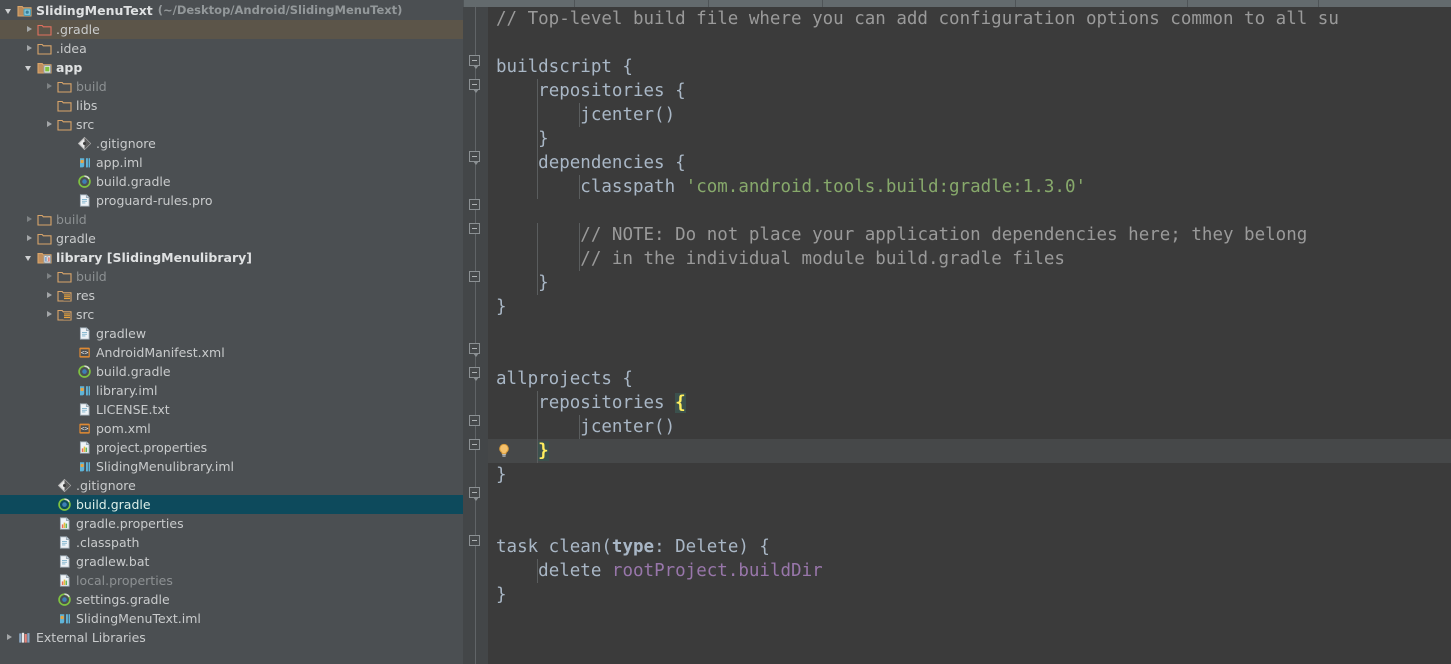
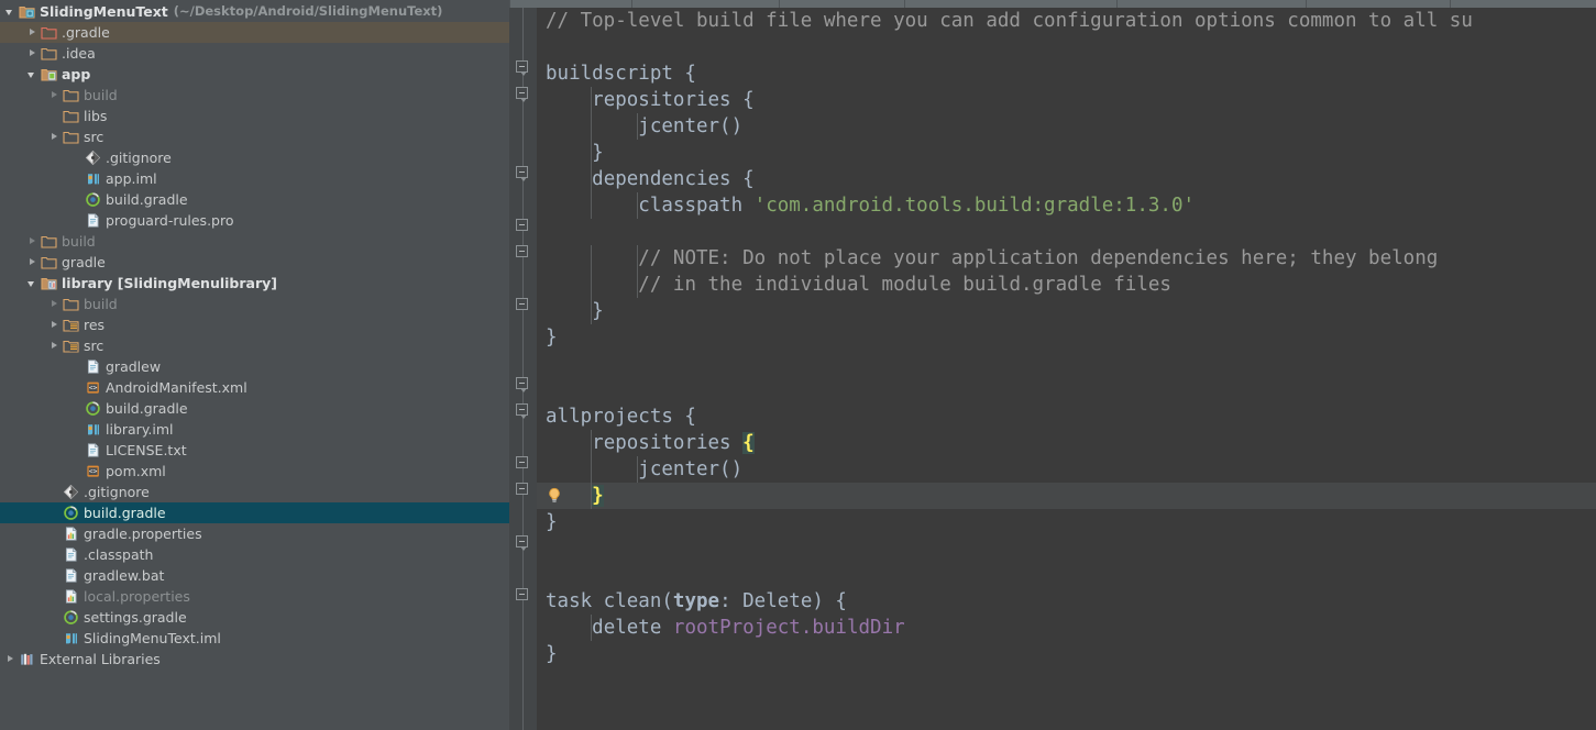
  SlidingMenuText
  (~/Desktop/Android/SlidingMenuText)
  .gradle
  .idea
  app
  build
  libs
  src
  .gitignore
  app.iml
  build.gradle
  proguard-rules.pro
  build
  gradle
  library [SlidingMenulibrary]
  build
  res
  src
  gradlew
  AndroidManifest.xml
  build.gradle
  library.iml
  LICENSE.txt
  pom.xml
- project.properties
- SlidingMenulibrary.iml
  .gitignore
  build.gradle
  gradle.properties
  .classpath
  gradlew.bat
  local.properties
  settings.gradle
  SlidingMenuText.iml
  External Libraries
  // Top-level build file where you can add configuration options common to all su
  buildscript {
  repositories {
  jcenter()
  }
  dependencies {
  classpath 'com.android.tools.build:gradle:1.3.0'
  // NOTE: Do not place your application dependencies here; they belong
  // in the individual module build.gradle files
  }
  }
  allprojects {
  repositories {
  jcenter()
  }
  }
  task clean(type: Delete) {
  delete rootProject.buildDir
  }
